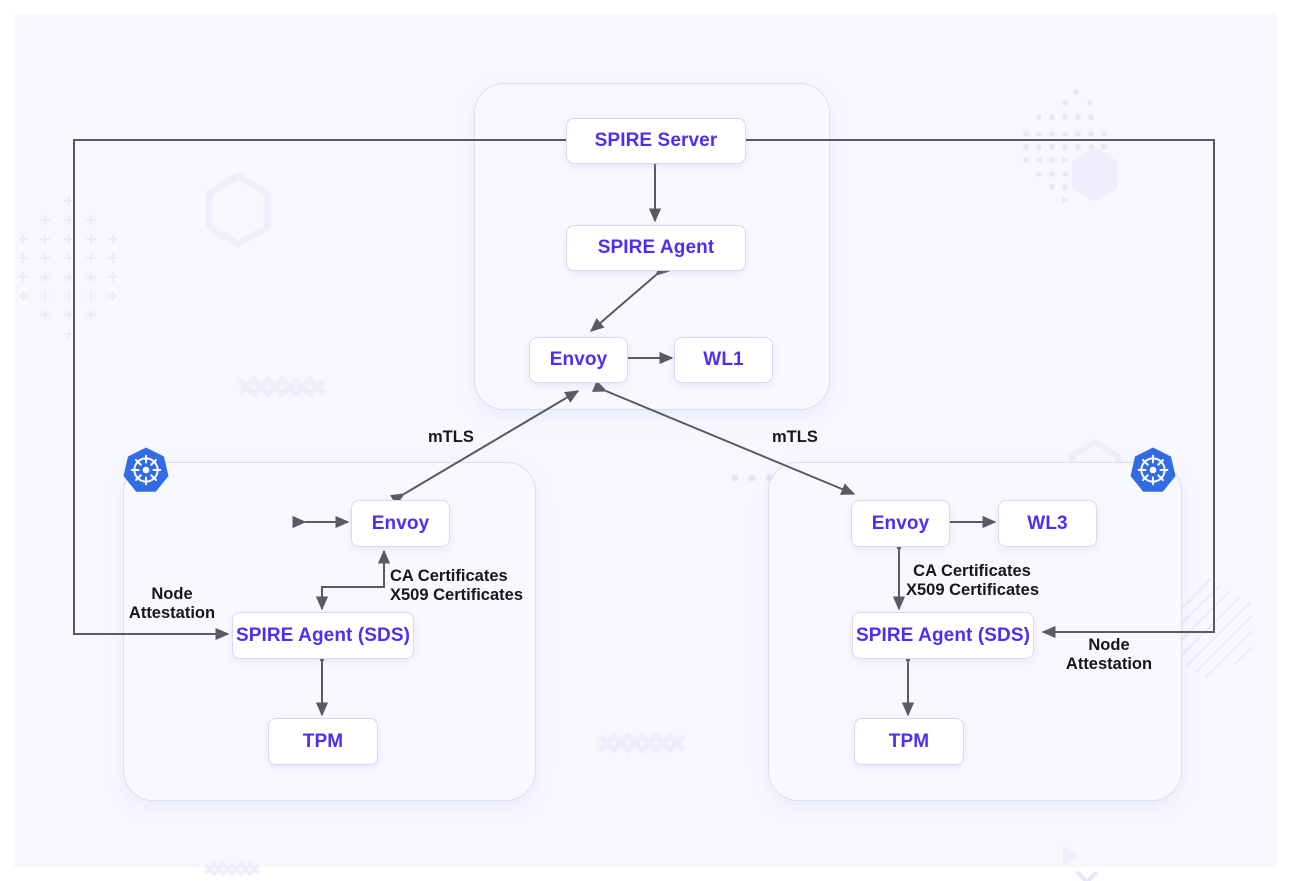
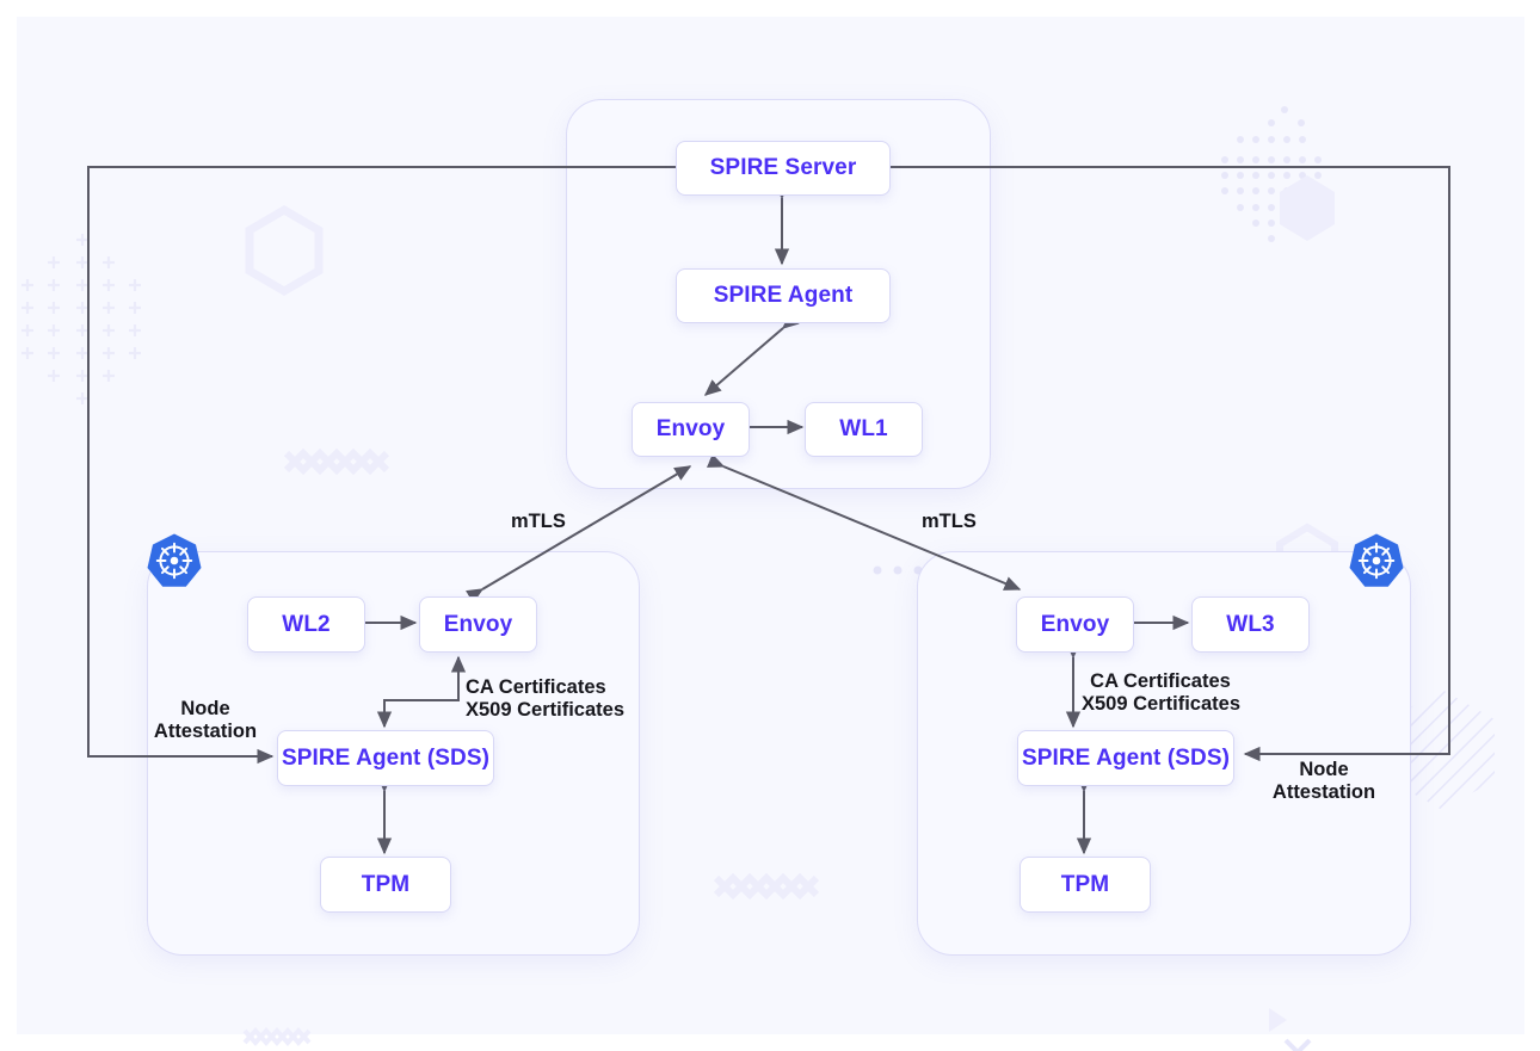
  SPIRE Server
  SPIRE Agent
  Envoy
  WL1
+ WL2
  Envoy
  SPIRE Agent (SDS)
  TPM
  Envoy
  WL3
  SPIRE Agent (SDS)
  TPM
  mTLS
  mTLS
  Node
  Attestation
  Node
  Attestation
  CA Certificates
  X509 Certificates
  CA Certificates
  X509 Certificates
